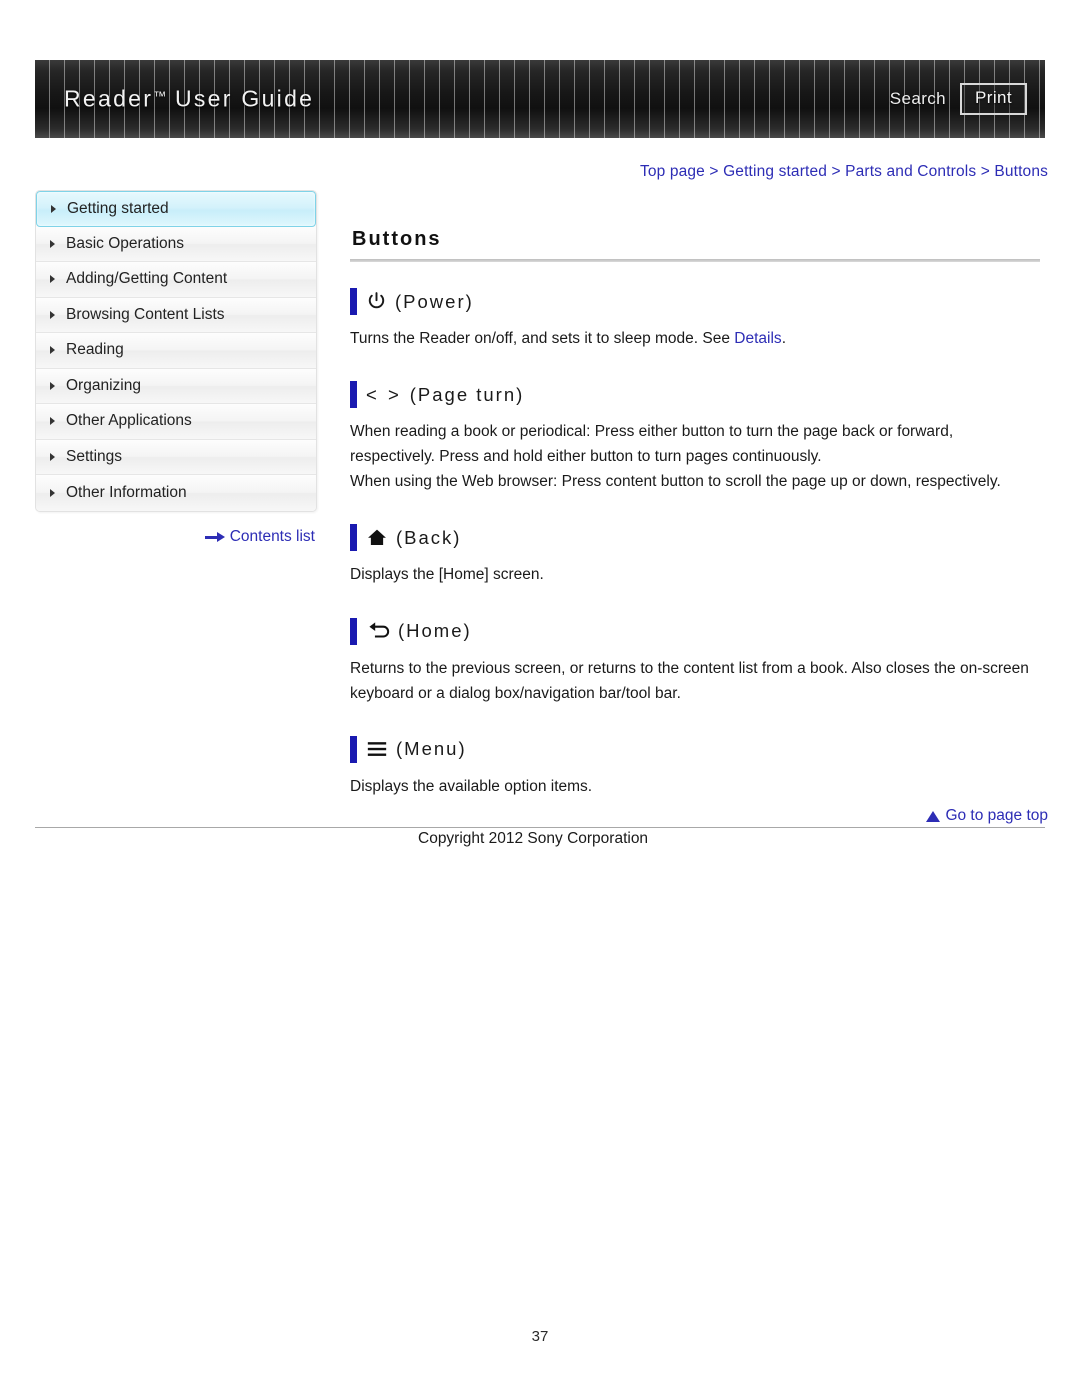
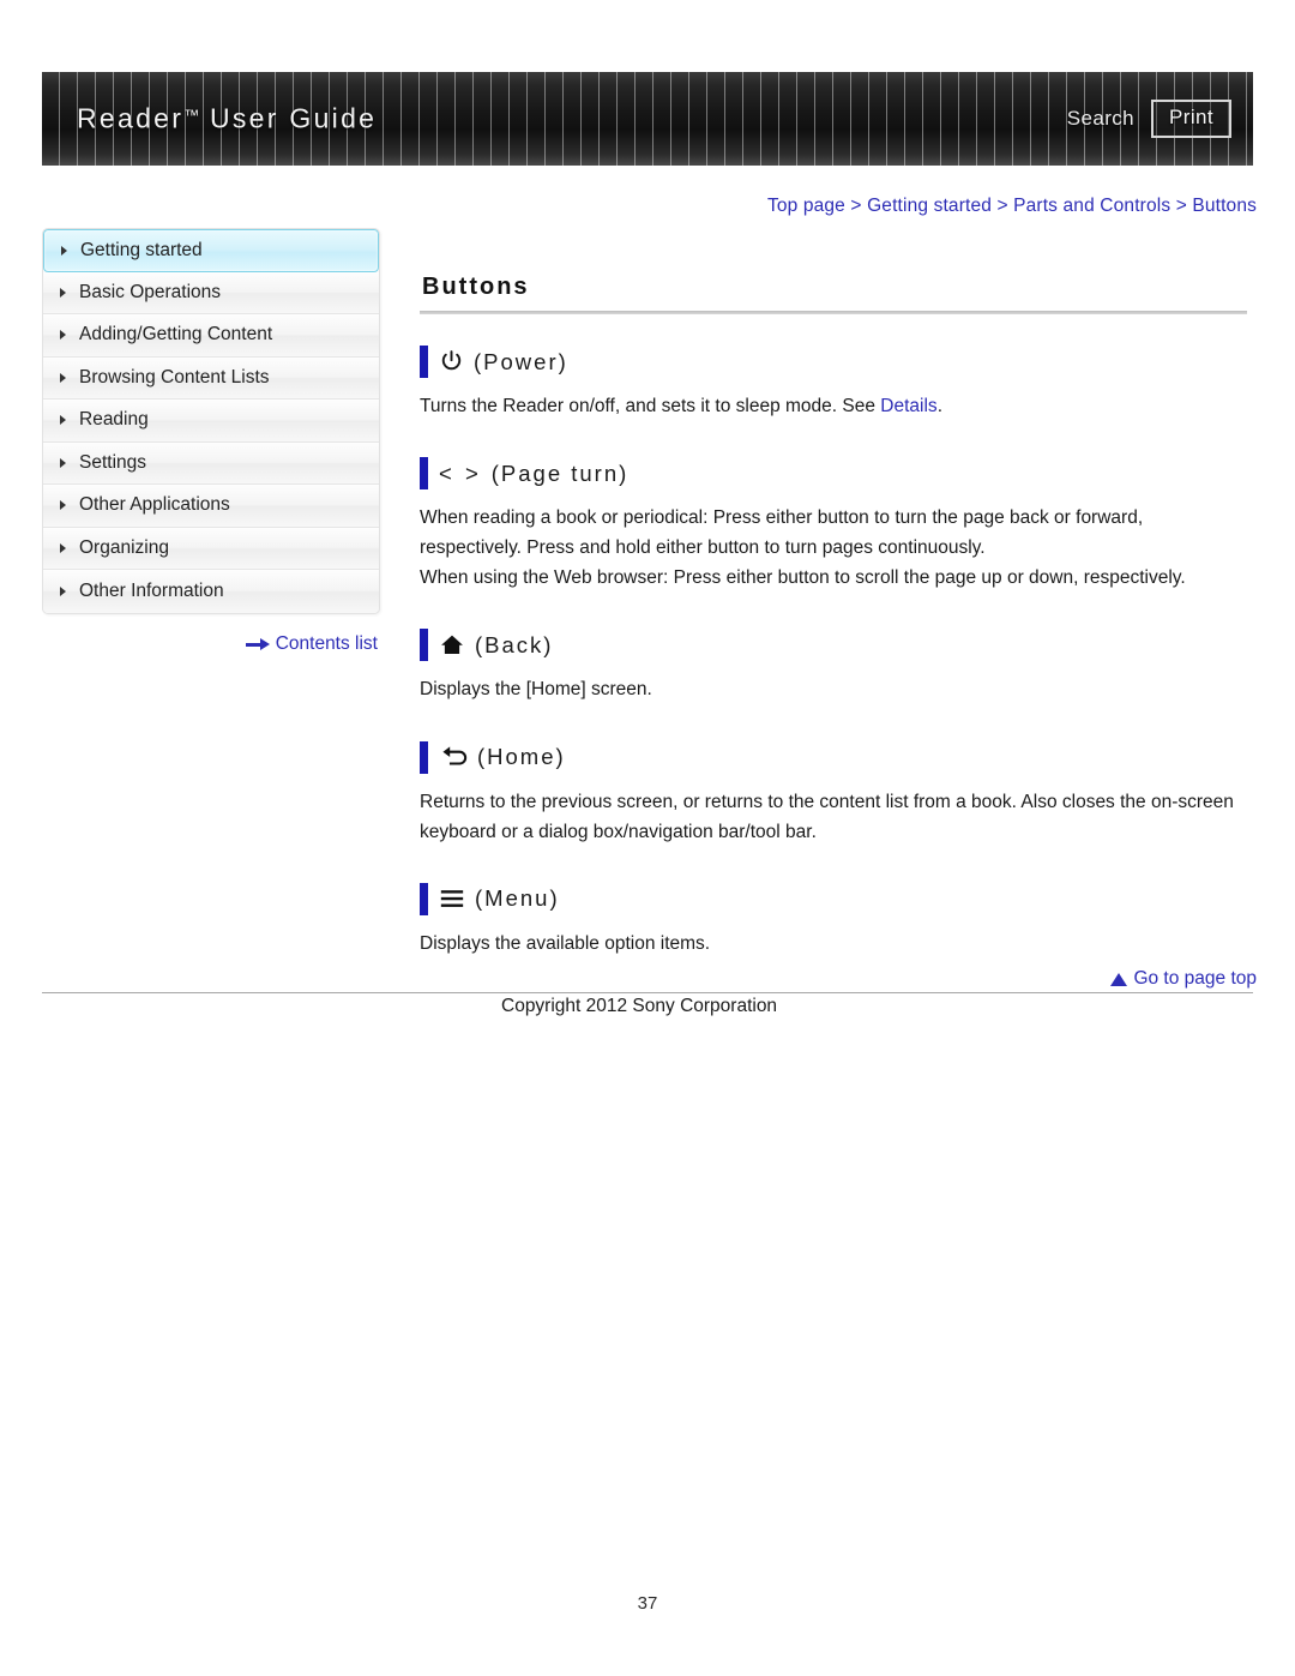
  Reader™ User Guide
  Search
  Print
  Top page > Getting started > Parts and Controls > Buttons
  Getting started
  Basic Operations
  Adding/Getting Content
  Browsing Content Lists
  Reading
- Organizing
+ Settings
  Other Applications
- Settings
+ Organizing
  Other Information
  Contents list
  Buttons
  (Power)
  Turns the Reader on/off, and sets it to sleep mode. See Details.
  < >
  (Page turn)
  When reading a book or periodical: Press either button to turn the page back or forward, respectively. Press and hold either button to turn pages continuously.
- When using the Web browser: Press content button to scroll the page up or down, respectively.
+ When using the Web browser: Press either button to scroll the page up or down, respectively.
  (Back)
  Displays the [Home] screen.
  (Home)
  Returns to the previous screen, or returns to the content list from a book. Also closes the on-screen keyboard or a dialog box/navigation bar/tool bar.
  (Menu)
  Displays the available option items.
  Go to page top
  Copyright 2012 Sony Corporation
  37
